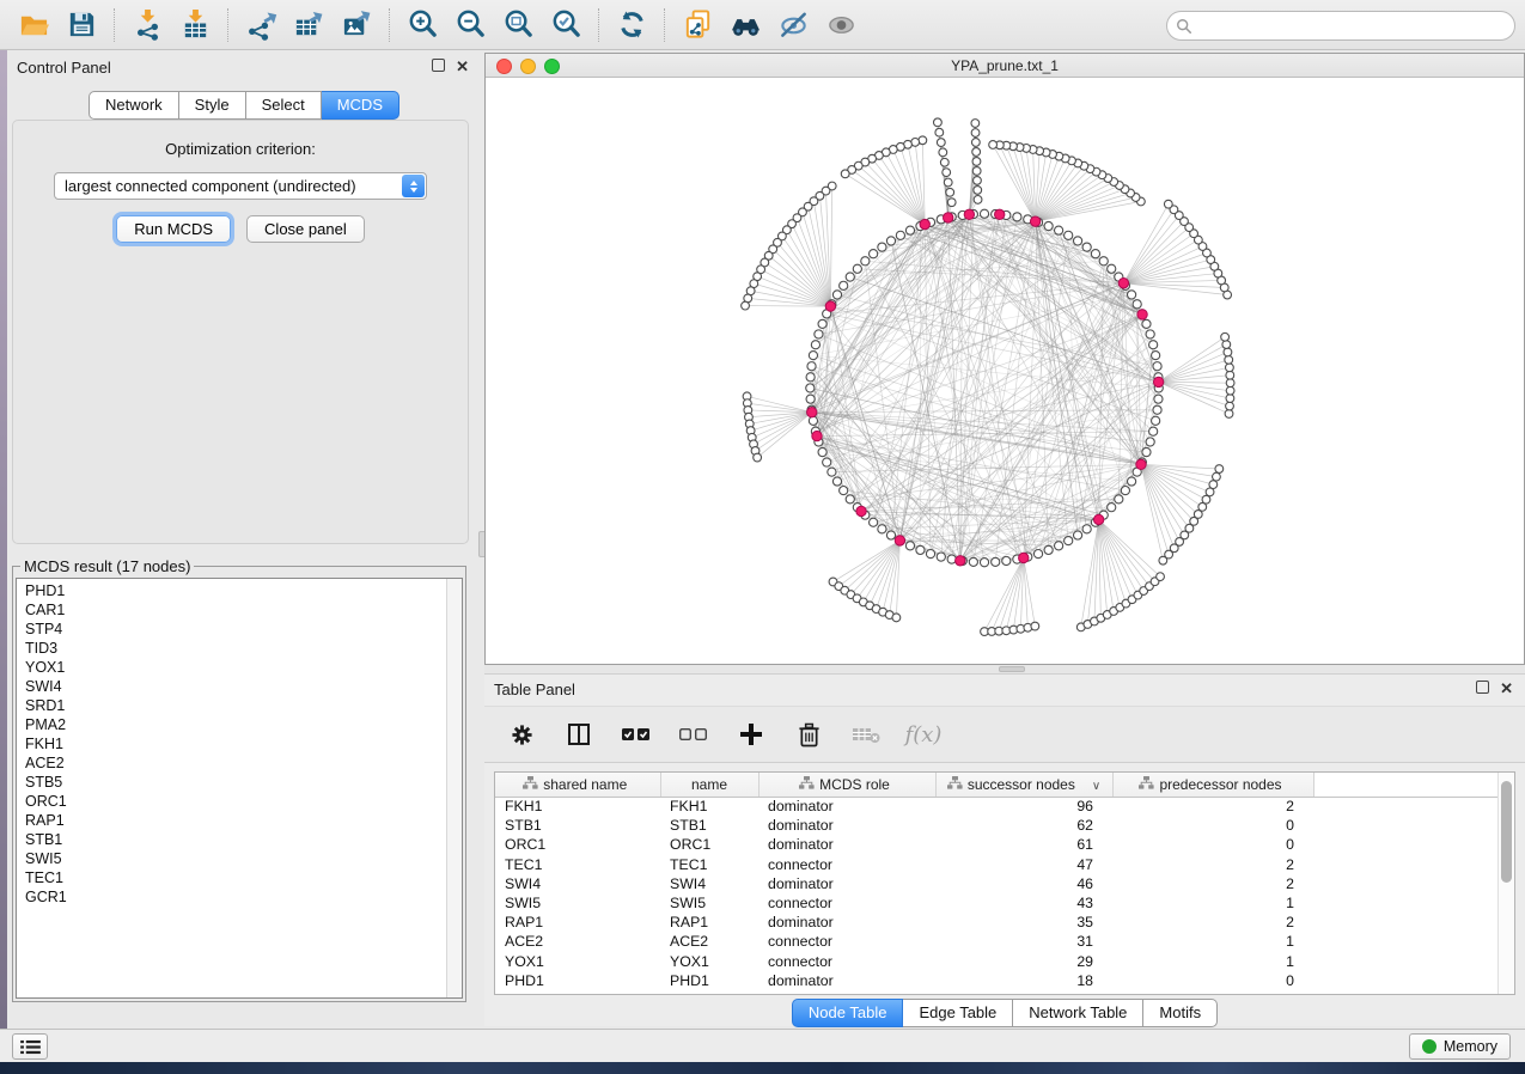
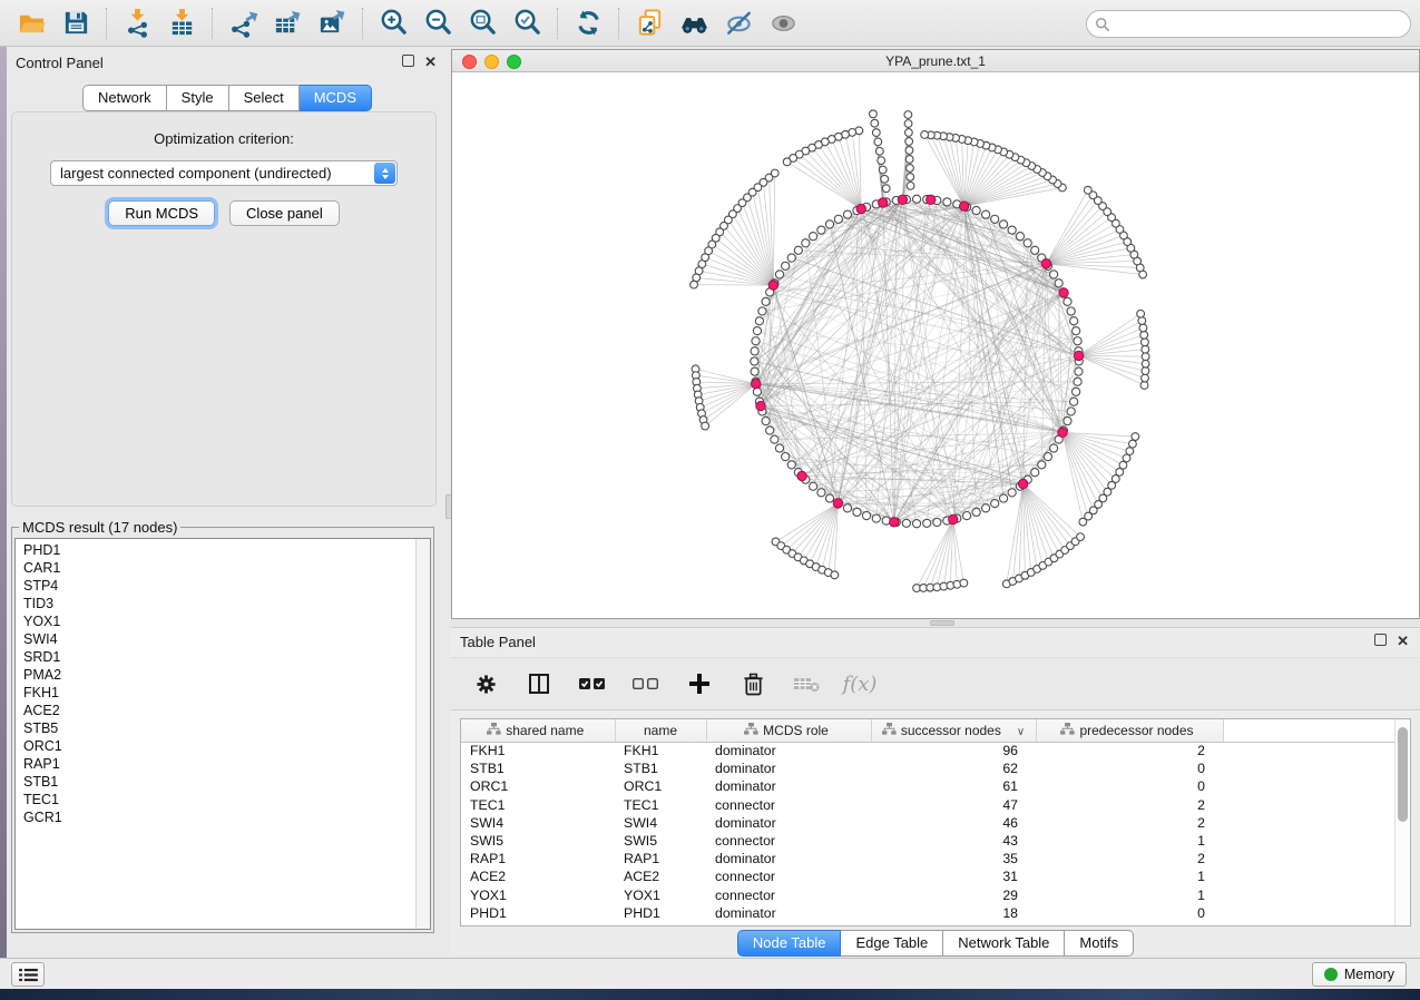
  Control Panel
  ✕
  Network
  Style
  Select
  MCDS
  Optimization criterion:
  largest connected component (undirected)
  Run MCDS
  Close panel
  MCDS result (17 nodes)
  PHD1
  CAR1
  STP4
  TID3
  YOX1
  SWI4
  SRD1
  PMA2
  FKH1
  ACE2
  STB5
  ORC1
  RAP1
  STB1
- SWI5
  TEC1
  GCR1
  YPA_prune.txt_1
  Table Panel
  ✕
  f(x)
  shared name	name	MCDS role	successor nodes ∨	predecessor nodes
  FKH1	FKH1	dominator	96	2
  STB1	STB1	dominator	62	0
  ORC1	ORC1	dominator	61	0
  TEC1	TEC1	connector	47	2
  SWI4	SWI4	dominator	46	2
  SWI5	SWI5	connector	43	1
  RAP1	RAP1	dominator	35	2
  ACE2	ACE2	connector	31	1
  YOX1	YOX1	connector	29	1
  PHD1	PHD1	dominator	18	0
  Node Table
  Edge Table
  Network Table
  Motifs
  Memory
